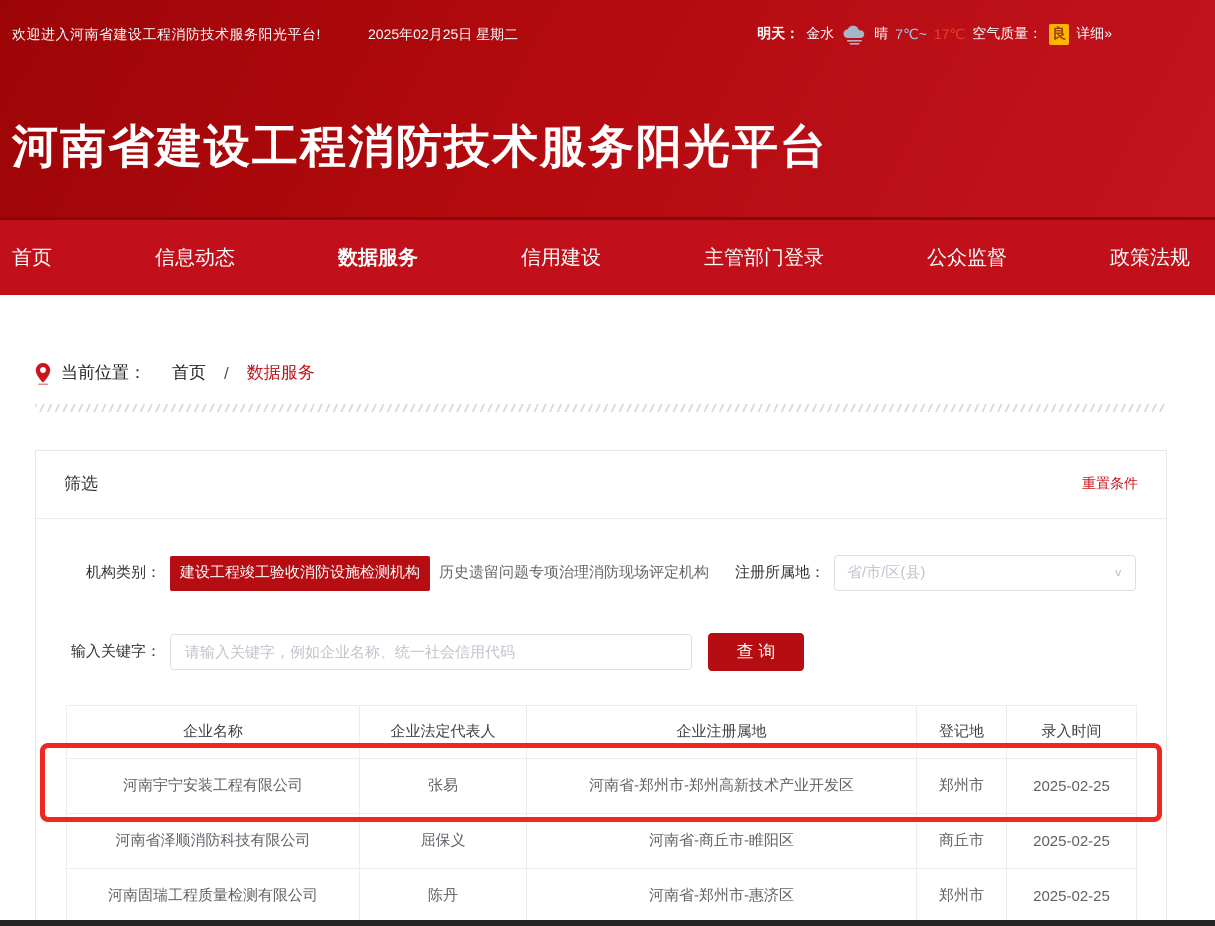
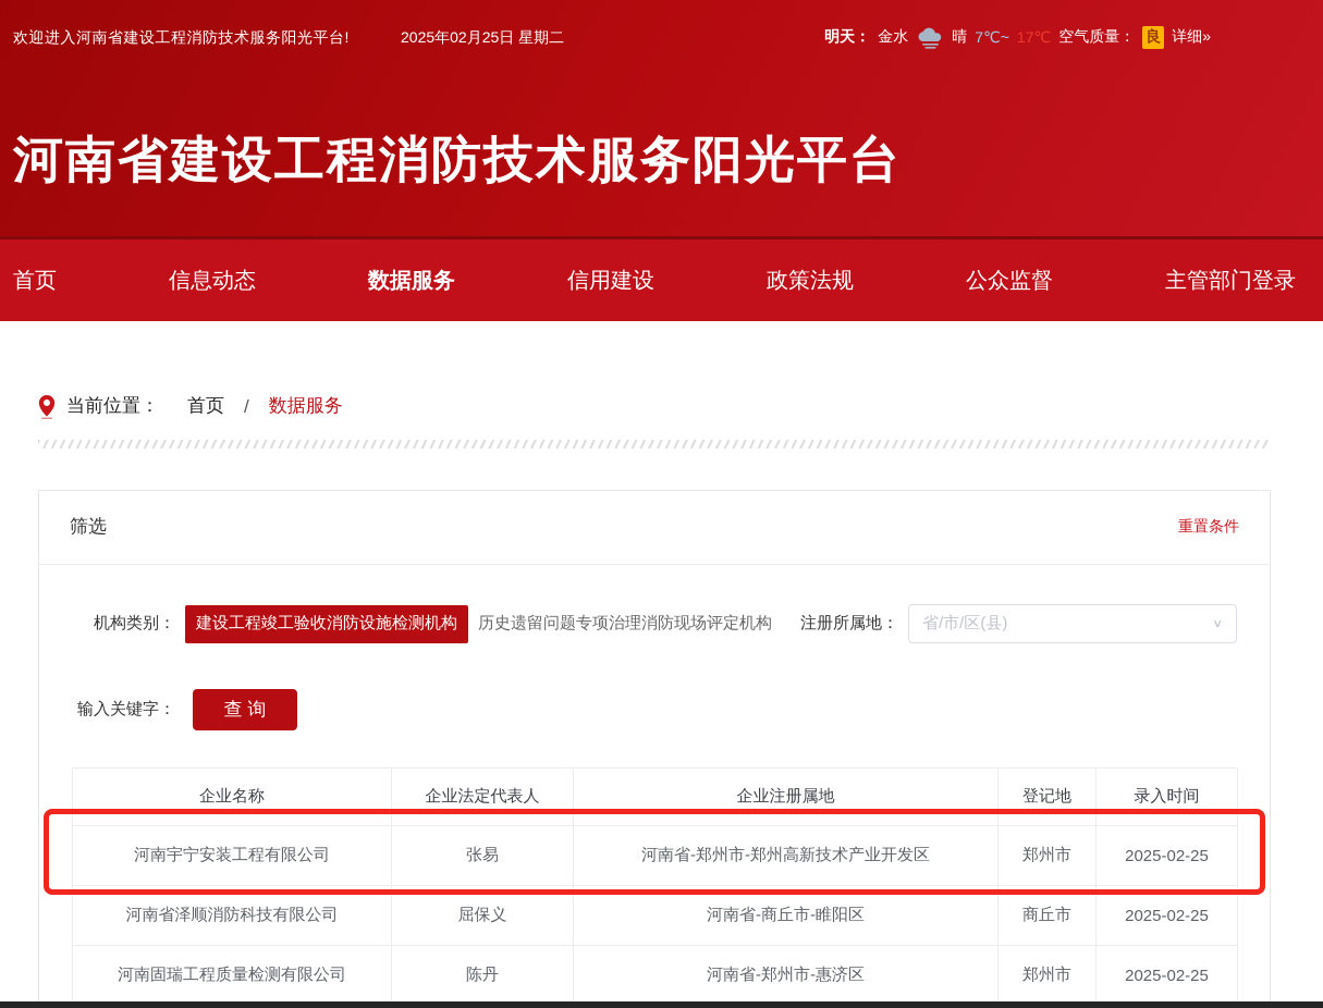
  欢迎进入河南省建设工程消防技术服务阳光平台!
  2025年02月25日 星期二
  明天：
  金水
  晴
  7℃~
  17℃
  空气质量：
  良
  详细»
  河南省建设工程消防技术服务阳光平台
  首页
  信息动态
  数据服务
  信用建设
- 主管部门登录
+ 政策法规
  公众监督
- 政策法规
+ 主管部门登录
  当前位置：
  首页
  /
  数据服务
  筛选
  重置条件
  机构类别：
  建设工程竣工验收消防设施检测机构
  历史遗留问题专项治理消防现场评定机构
  注册所属地：
  省/市/区(县)
  ∨
  输入关键字：
- 请输入关键字，例如企业名称、统一社会信用代码
  查 询
  企业名称	企业法定代表人	企业注册属地	登记地	录入时间
  河南宇宁安装工程有限公司	张易	河南省-郑州市-郑州高新技术产业开发区	郑州市	2025-02-25
  河南省泽顺消防科技有限公司	屈保义	河南省-商丘市-睢阳区	商丘市	2025-02-25
  河南固瑞工程质量检测有限公司	陈丹	河南省-郑州市-惠济区	郑州市	2025-02-25
